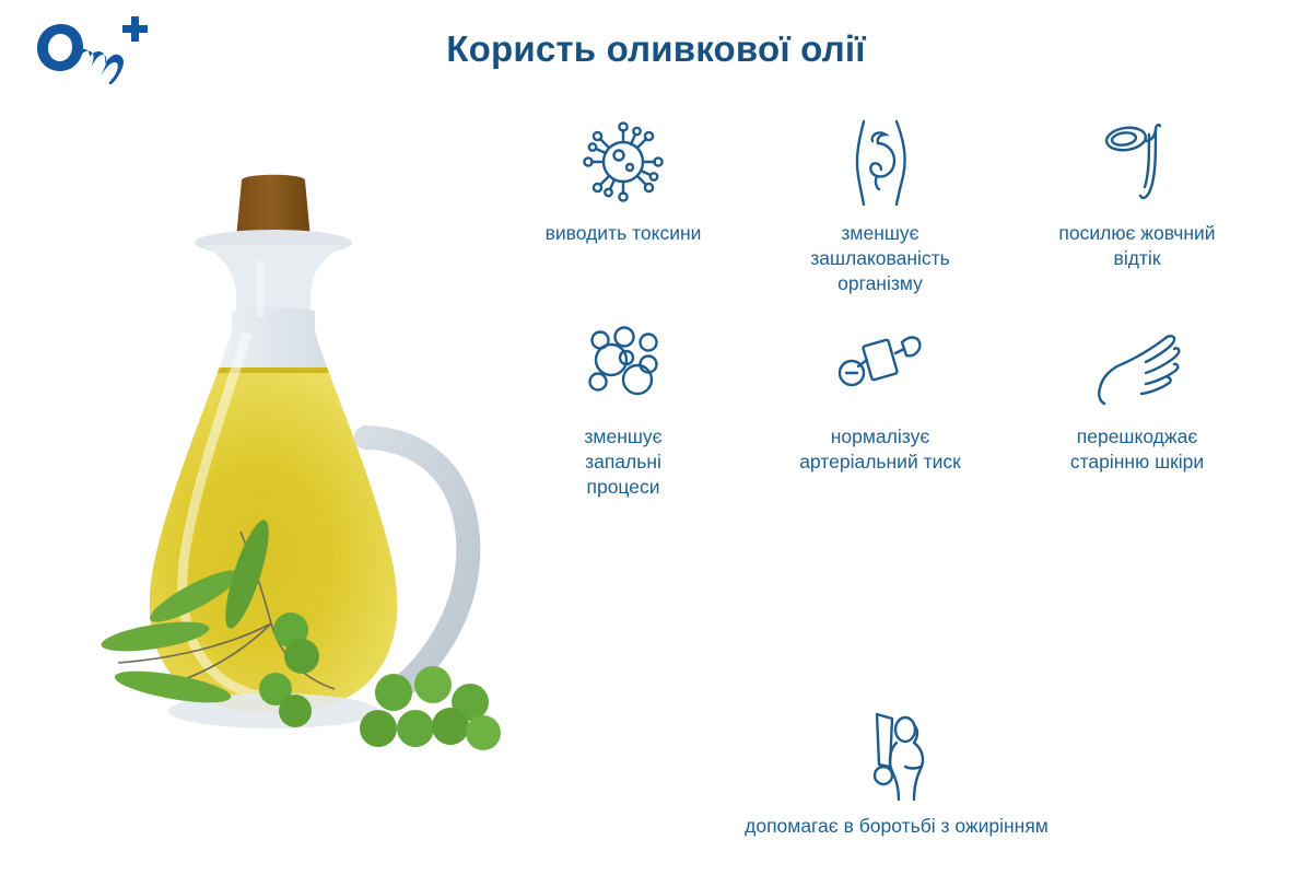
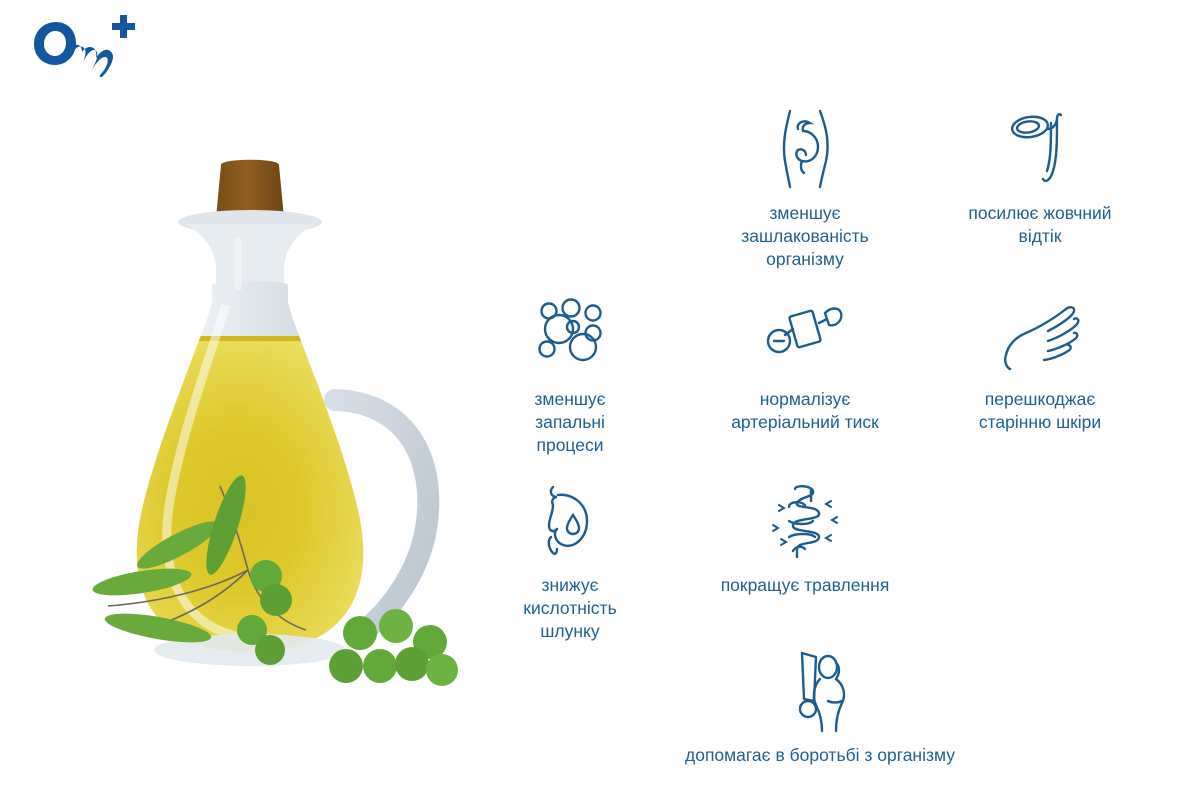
- Користь оливкової олії
- виводить токсини
  зменшує
  зашлакованість
  організму
  посилює жовчний
  відтік
  зменшує
  запальні
  процеси
  нормалізує
  артеріальний тиск
  перешкоджає
  старінню шкіри
+ знижує
+ кислотність
+ шлунку
+ покращує травлення
- допомагає в боротьбі з ожирінням
+ допомагає в боротьбі з організму
